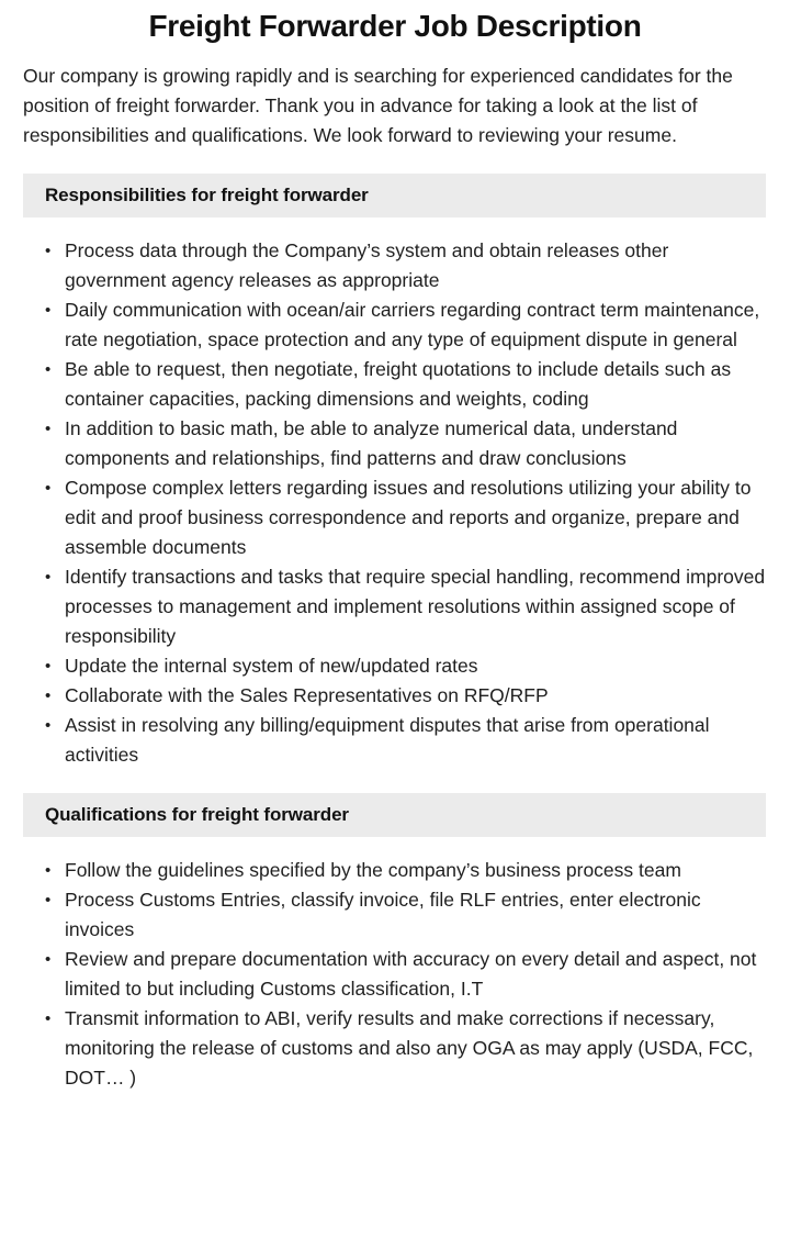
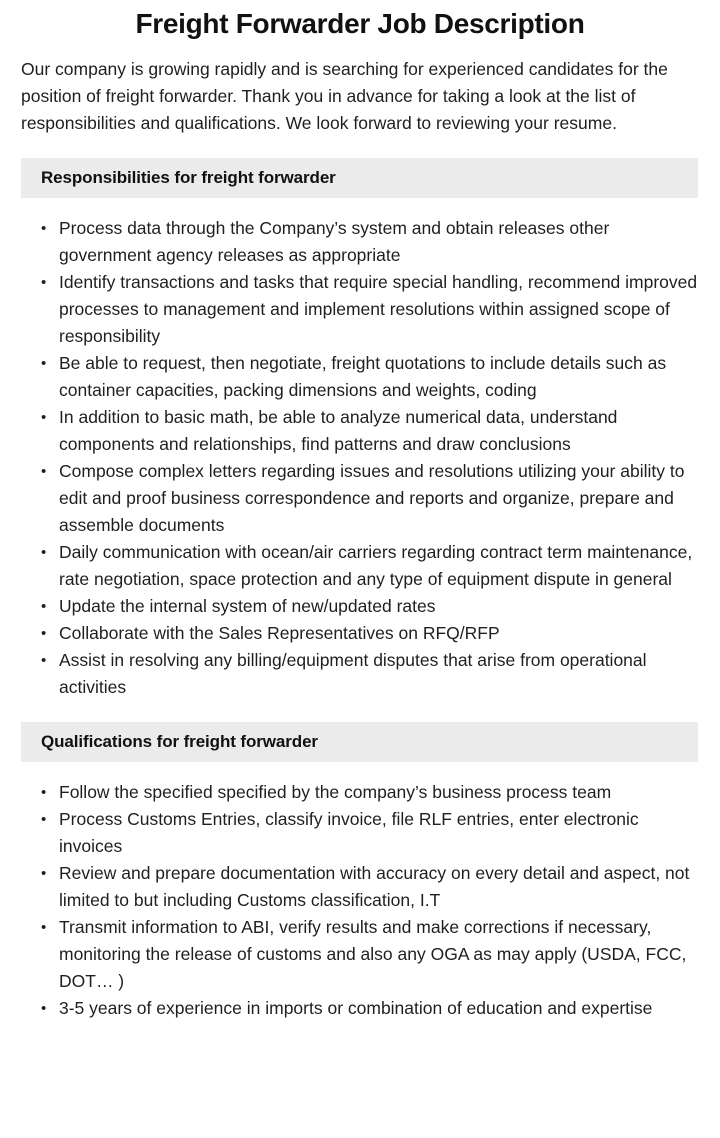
  Freight Forwarder Job Description
  Our company is growing rapidly and is searching for experienced candidates for the position of freight forwarder. Thank you in advance for taking a look at the list of responsibilities and qualifications. We look forward to reviewing your resume.
  Responsibilities for freight forwarder
  Process data through the Company’s system and obtain releases other government agency releases as appropriate
- Daily communication with ocean/air carriers regarding contract term maintenance, rate negotiation, space protection and any type of equipment dispute in general
+ Identify transactions and tasks that require special handling, recommend improved processes to management and implement resolutions within assigned scope of responsibility
  Be able to request, then negotiate, freight quotations to include details such as container capacities, packing dimensions and weights, coding
  In addition to basic math, be able to analyze numerical data, understand components and relationships, find patterns and draw conclusions
  Compose complex letters regarding issues and resolutions utilizing your ability to edit and proof business correspondence and reports and organize, prepare and assemble documents
- Identify transactions and tasks that require special handling, recommend improved processes to management and implement resolutions within assigned scope of responsibility
+ Daily communication with ocean/air carriers regarding contract term maintenance, rate negotiation, space protection and any type of equipment dispute in general
  Update the internal system of new/updated rates
  Collaborate with the Sales Representatives on RFQ/RFP
  Assist in resolving any billing/equipment disputes that arise from operational activities
  Qualifications for freight forwarder
- Follow the guidelines specified by the company’s business process team
+ Follow the specified specified by the company’s business process team
  Process Customs Entries, classify invoice, file RLF entries, enter electronic invoices
  Review and prepare documentation with accuracy on every detail and aspect, not limited to but including Customs classification, I.T
  Transmit information to ABI, verify results and make corrections if necessary, monitoring the release of customs and also any OGA as may apply (USDA, FCC, DOT… )
+ 3-5 years of experience in imports or combination of education and expertise
